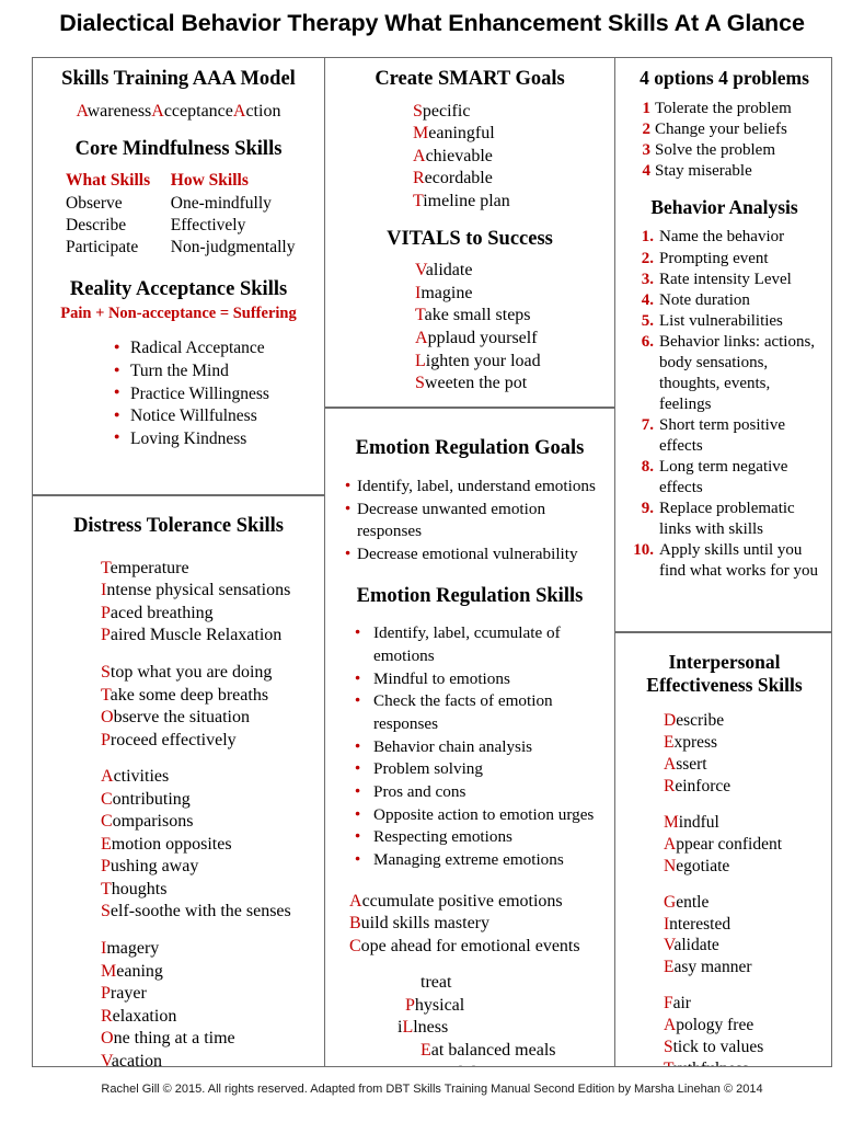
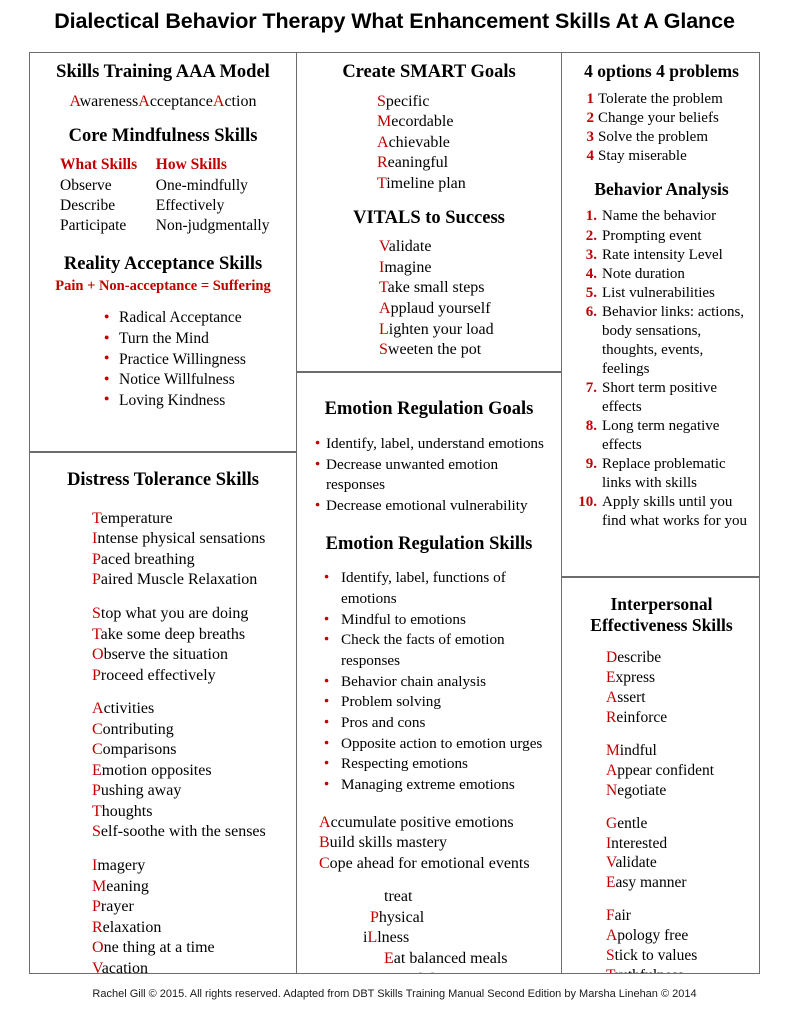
  Dialectical Behavior Therapy What Enhancement Skills At A Glance
  Skills Training AAA Model
  AwarenessAcceptanceAction
  Core Mindfulness Skills
  What Skills
  Observe
  Describe
  Participate
  How Skills
  One-mindfully
  Effectively
  Non-judgmentally
  Reality Acceptance Skills
  Pain + Non-acceptance = Suffering
  Radical Acceptance
  Turn the Mind
  Practice Willingness
  Notice Willfulness
  Loving Kindness
  Distress Tolerance Skills
  Temperature
  Intense physical sensations
  Paced breathing
  Paired Muscle Relaxation
  Stop what you are doing
  Take some deep breaths
  Observe the situation
  Proceed effectively
  Activities
  Contributing
  Comparisons
  Emotion opposites
  Pushing away
  Thoughts
  Self-soothe with the senses
  Imagery
  Meaning
  Prayer
  Relaxation
  One thing at a time
  Vacation
  Create SMART Goals
  Specific
- Meaningful
+ Mecordable
  Achievable
- Recordable
+ Reaningful
  Timeline plan
  VITALS to Success
  Validate
  Imagine
  Take small steps
  Applaud yourself
  Lighten your load
  Sweeten the pot
  Emotion Regulation Goals
  Identify, label, understand emotions
  Decrease unwanted emotion responses
  Decrease emotional vulnerability
  Emotion Regulation Skills
- Identify, label, ccumulate of emotions
+ Identify, label, functions of emotions
  Mindful to emotions
  Check the facts of emotion responses
  Behavior chain analysis
  Problem solving
  Pros and cons
  Opposite action to emotion urges
  Respecting emotions
  Managing extreme emotions
  Accumulate positive emotions
  Build skills mastery
  Cope ahead for emotional events
  treat
  Physical
  iLlness
  Eat balanced meals
  4 options 4 problems
  1
  Tolerate the problem
  2
  Change your beliefs
  3
  Solve the problem
  4
  Stay miserable
  Behavior Analysis
  1.
  Name the behavior
  2.
  Prompting event
  3.
  Rate intensity Level
  4.
  Note duration
  5.
  List vulnerabilities
  6.
  Behavior links: actions, body sensations, thoughts, events, feelings
  7.
  Short term positive effects
  8.
  Long term negative effects
  9.
  Replace problematic links with skills
  10.
  Apply skills until you find what works for you
  Interpersonal
  Effectiveness Skills
  Describe
  Express
  Assert
  Reinforce
  Mindful
  Appear confident
  Negotiate
  Gentle
  Interested
  Validate
  Easy manner
  Fair
  Apology free
  Stick to values
  Rachel Gill © 2015. All rights reserved. Adapted from DBT Skills Training Manual Second Edition by Marsha Linehan © 2014
